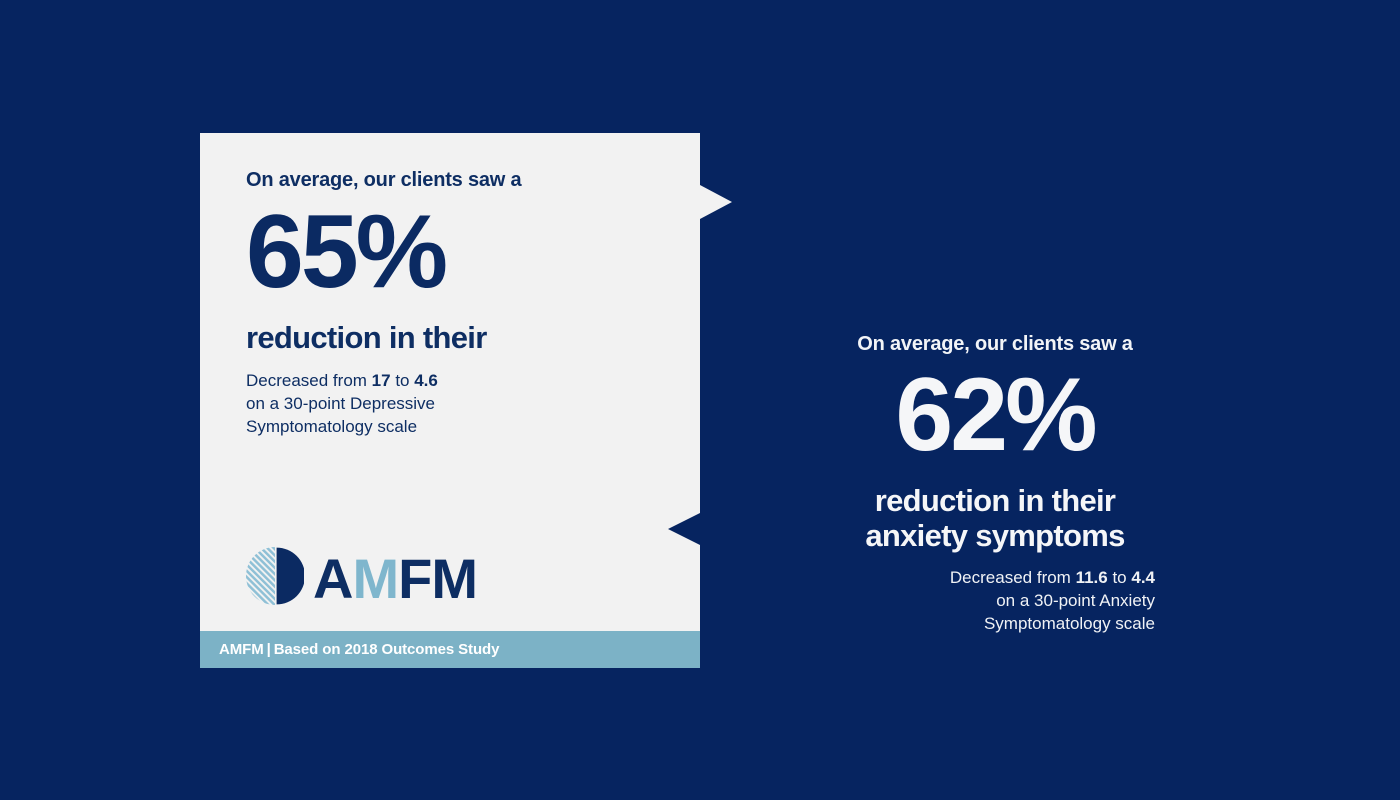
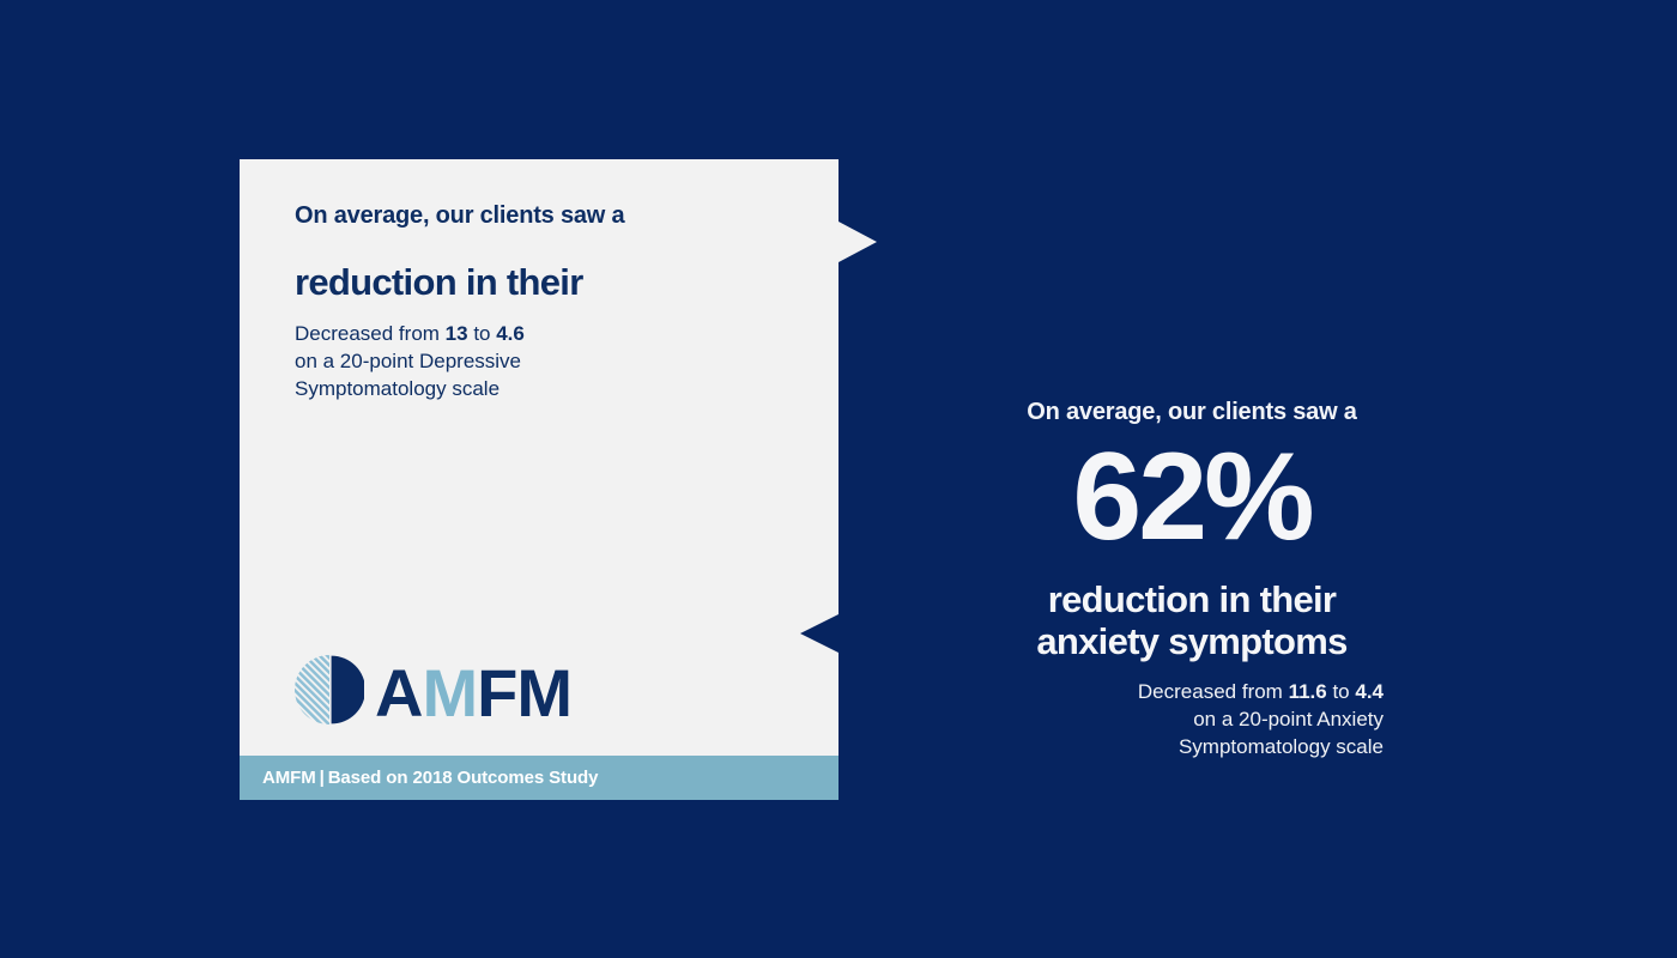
  On average, our clients saw a
- 65%
  reduction in their
- Decreased from 17 to 4.6
+ Decreased from 13 to 4.6
- on a 30-point Depressive
+ on a 20-point Depressive
  Symptomatology scale
  AMFM
  AMFM | Based on 2018 Outcomes Study
  On average, our clients saw a
  62%
  reduction in their
  anxiety symptoms
  Decreased from 11.6 to 4.4
- on a 30-point Anxiety
+ on a 20-point Anxiety
  Symptomatology scale
